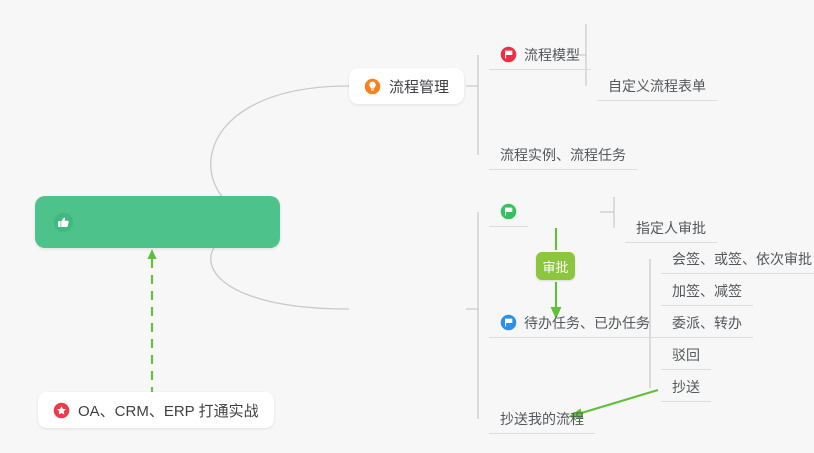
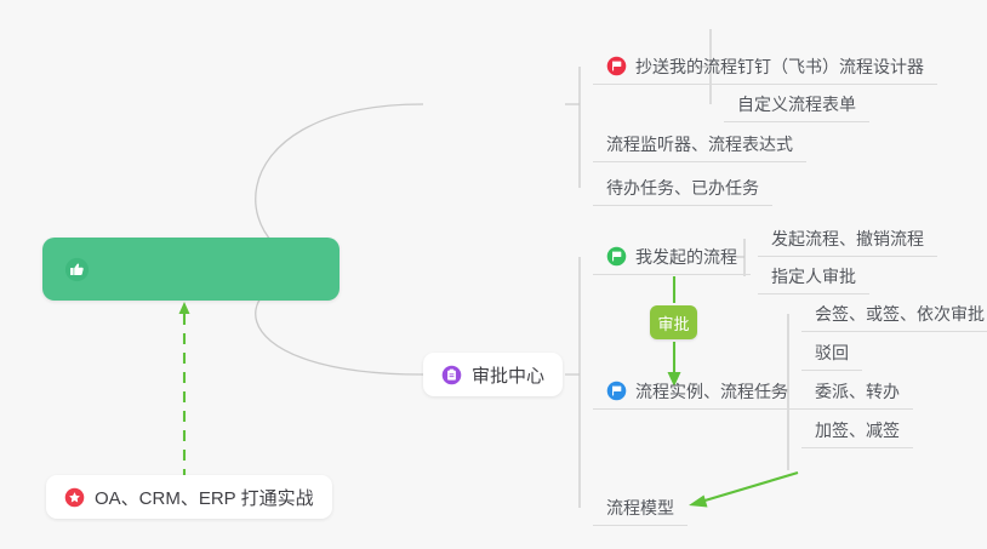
- 流程管理
- 流程模型
+ 抄送我的流程
+ 钉钉（飞书）流程设计器
  自定义流程表单
+ 流程监听器、流程表达式
- 流程实例、流程任务
+ 待办任务、已办任务
+ 审批中心
+ 我发起的流程
+ 发起流程、撤销流程
  指定人审批
- 待办任务、已办任务
+ 流程实例、流程任务
  会签、或签、依次审批
- 加签、减签
+ 驳回
  委派、转办
- 驳回
+ 加签、减签
- 抄送
- 抄送我的流程
+ 流程模型
  审批
  OA、CRM、ERP 打通实战
